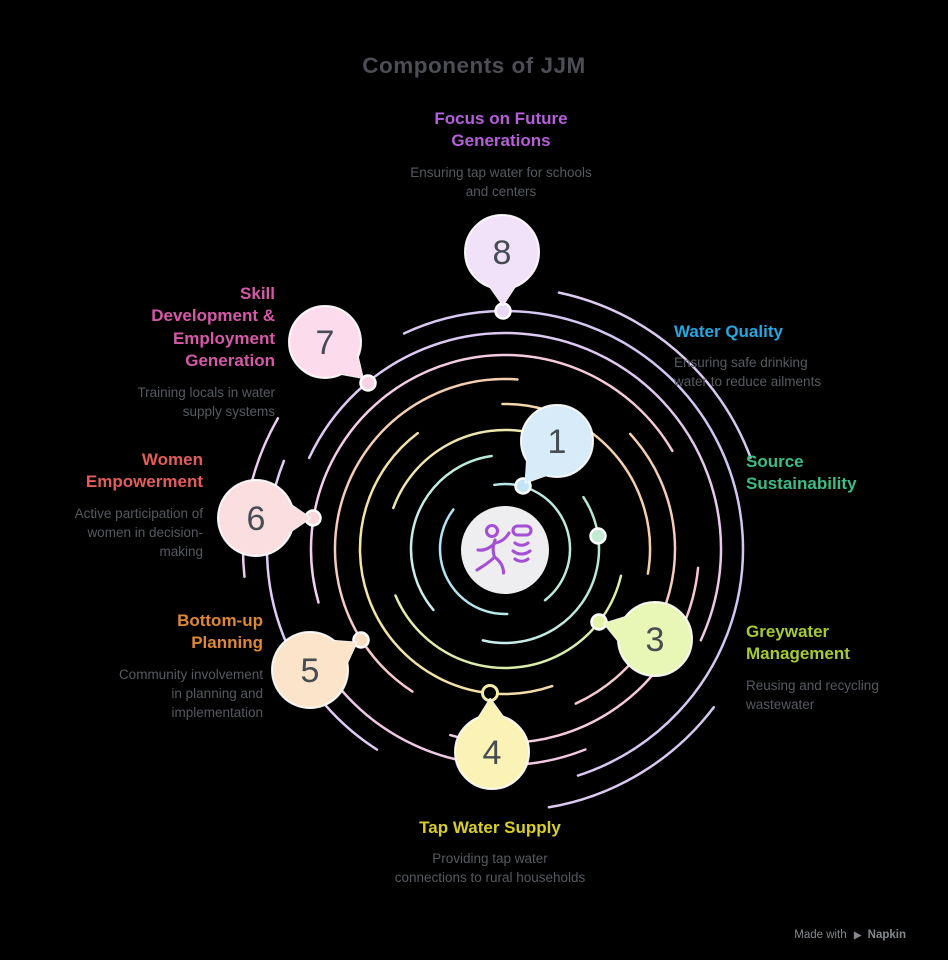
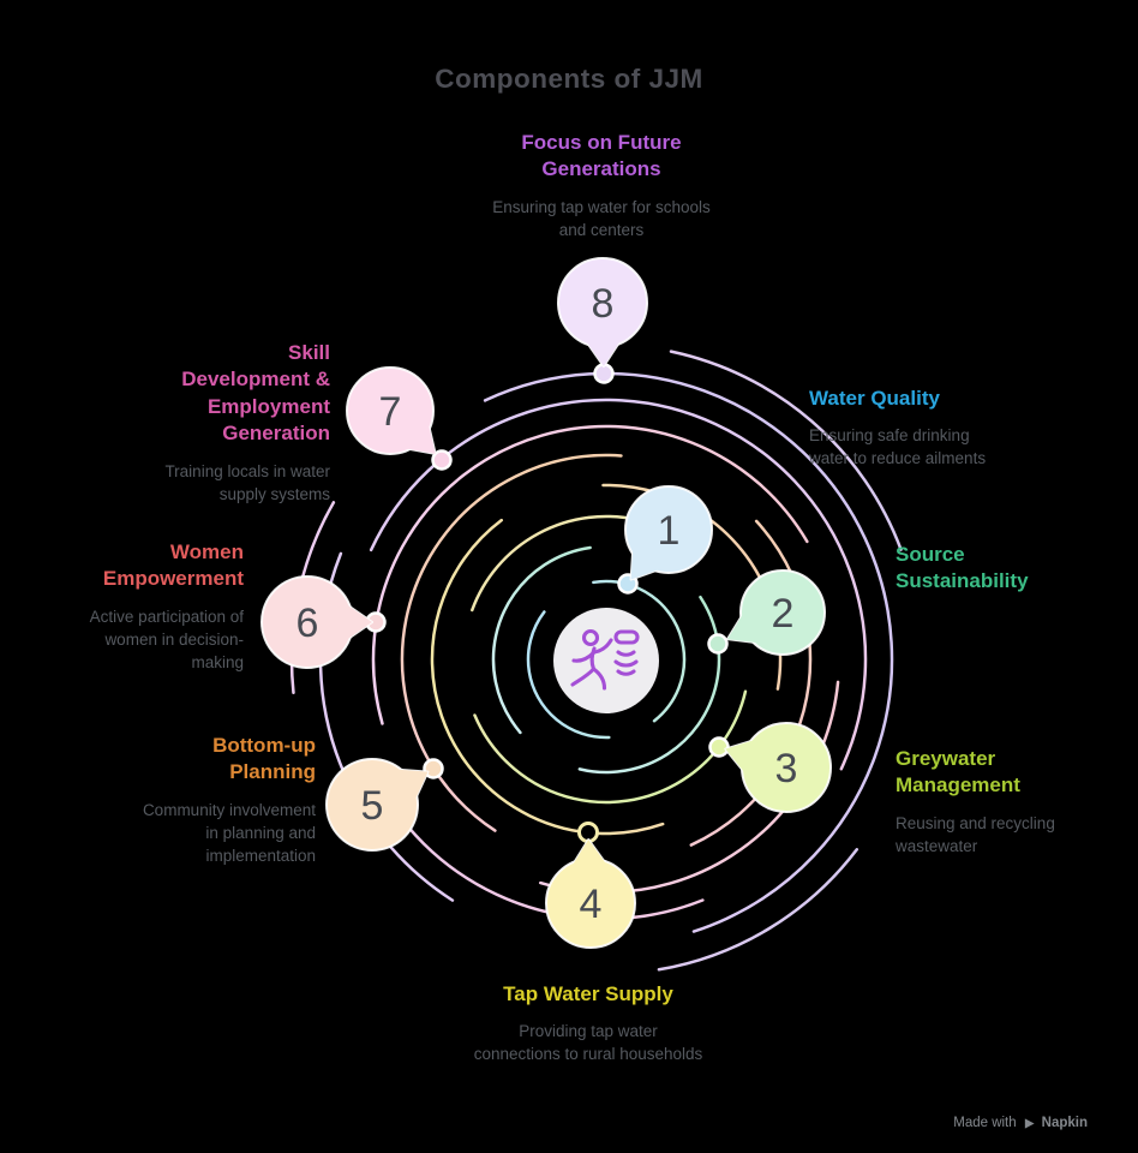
  1
+ 2
  3
  4
  5
  6
  7
  8
  Components of JJM
  Water Quality
  Ensuring safe drinking
  water to reduce ailments
  Source
  Sustainability
  Greywater
  Management
  Reusing and recycling
  wastewater
  Tap Water Supply
  Providing tap water
  connections to rural households
  Bottom-up
  Planning
  Community involvement
  in planning and
  implementation
  Women
  Empowerment
  Active participation of
  women in decision-
  making
  Skill
  Development &
  Employment
  Generation
  Training locals in water
  supply systems
  Focus on Future
  Generations
  Ensuring tap water for schools
  and centers
  Made with
  Napkin
